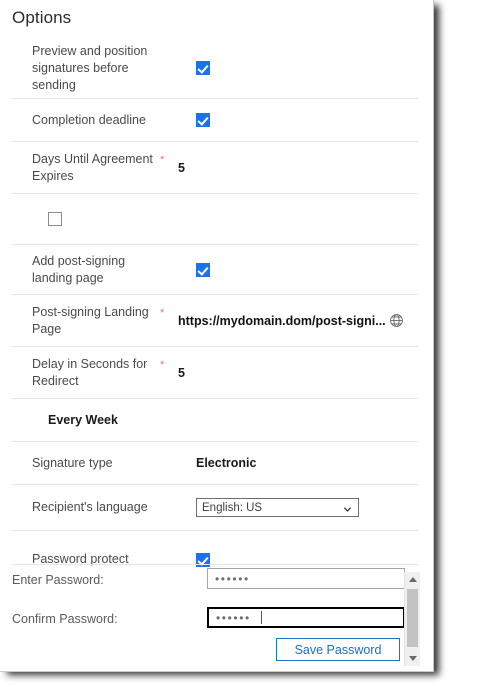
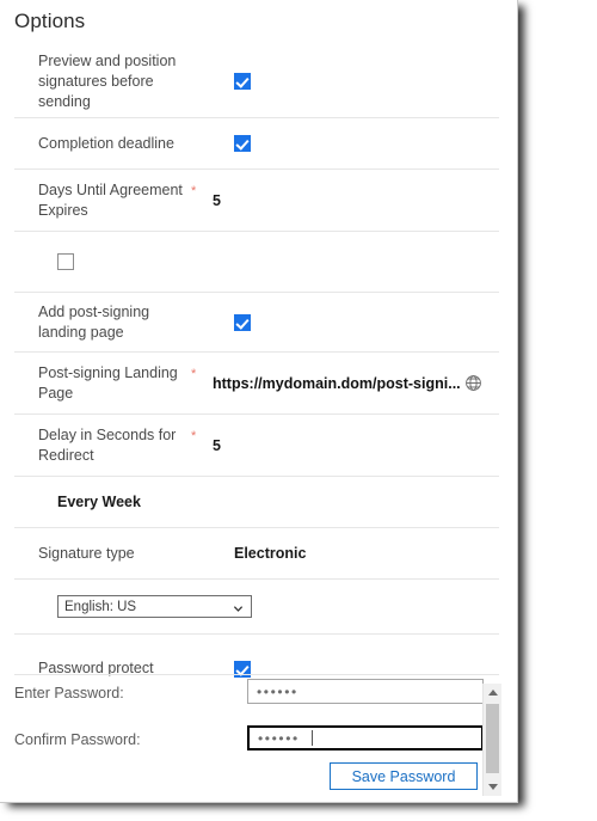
  Options
  Preview and position signatures before sending
  Completion deadline
  Days Until Agreement Expires
  *
  5
  Add post-signing landing page
  Post-signing Landing Page
  *
  https://mydomain.dom/post-signi...
  Delay in Seconds for Redirect
  *
  5
  Every Week
  Signature type
  Electronic
- Recipient's language
  English: US
  Password protect
  Enter Password:
  ••••••
  Confirm Password:
  ••••••
  Save Password
